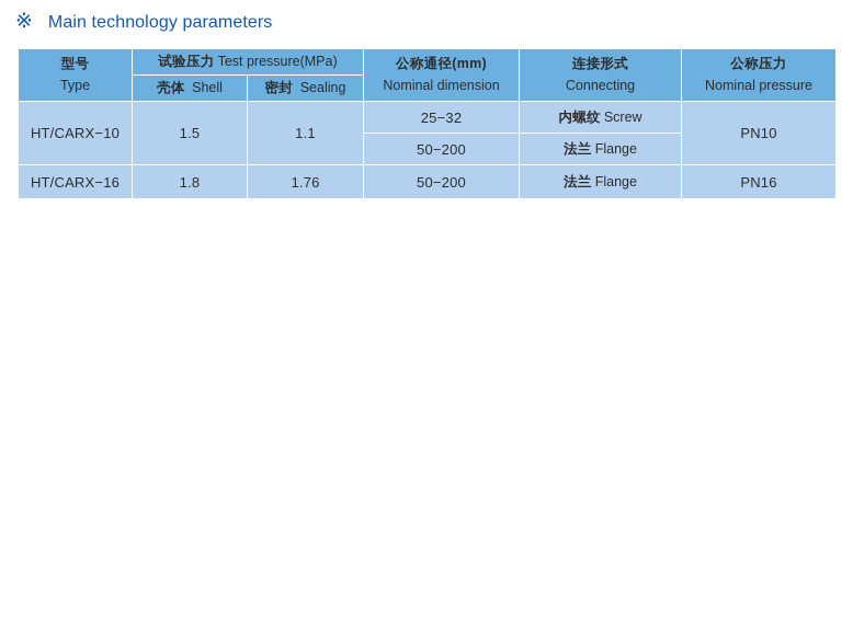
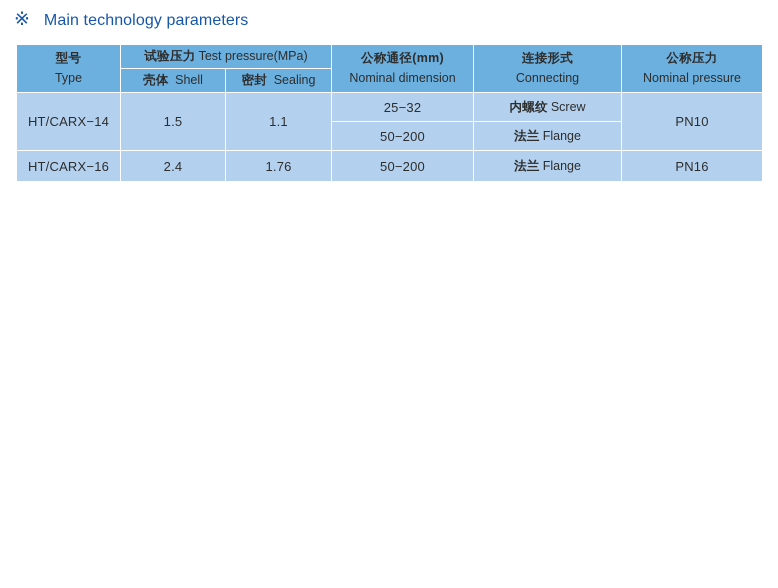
  ※
  Main technology parameters
  型号 Type	试验压力 Test pressure(MPa)	公称通径(mm) Nominal dimension	连接形式 Connecting	公称压力 Nominal pressure
  壳体 Shell	密封 Sealing
- HT/CARX−10	1.5	1.1	25−32	内螺纹 Screw	PN10
+ HT/CARX−14	1.5	1.1	25−32	内螺纹 Screw	PN10
  50−200	法兰 Flange
- HT/CARX−16	1.8	1.76	50−200	法兰 Flange	PN16
+ HT/CARX−16	2.4	1.76	50−200	法兰 Flange	PN16
